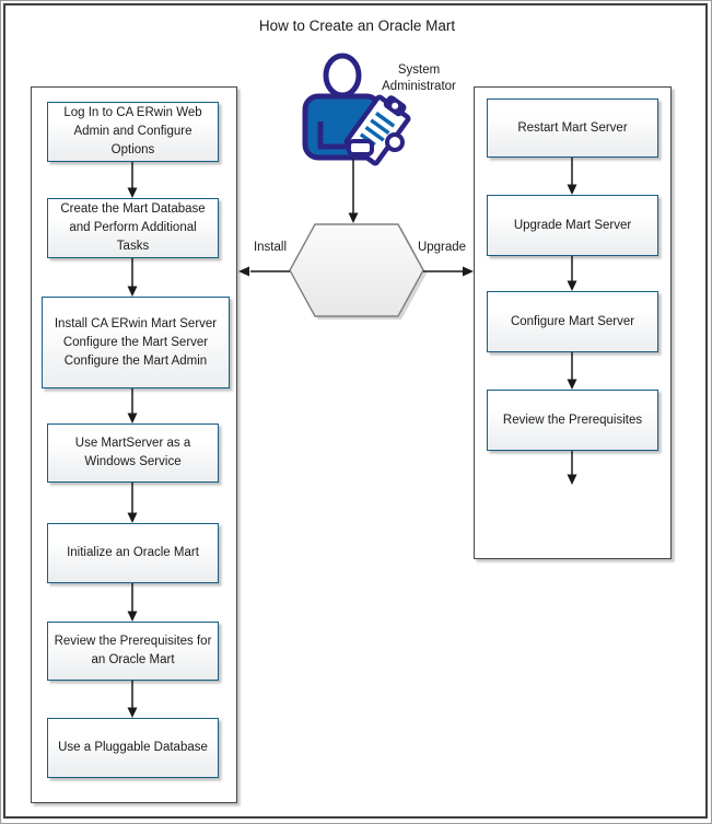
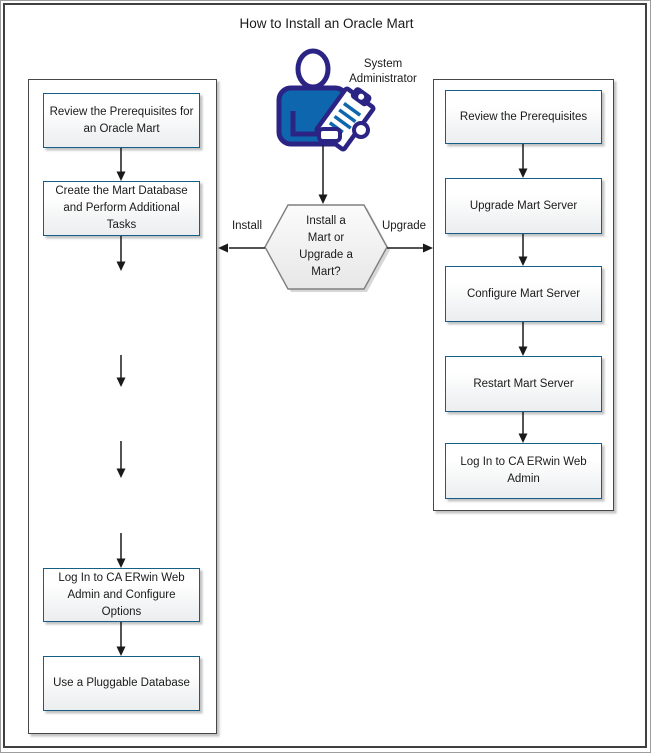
- How to Create an Oracle Mart
+ How to Install an Oracle Mart
  System
  Administrator
- Log In to CA ERwin Web Admin and Configure Options
+ Review the Prerequisites for an Oracle Mart
  Create the Mart Database and Perform Additional Tasks
- Install CA ERwin Mart Server
- Configure the Mart Server
- Configure the Mart Admin
- Use MartServer as a Windows Service
- Initialize an Oracle Mart
- Review the Prerequisites for an Oracle Mart
+ Log In to CA ERwin Web Admin and Configure Options
  Use a Pluggable Database
- Restart Mart Server
+ Review the Prerequisites
  Upgrade Mart Server
  Configure Mart Server
- Review the Prerequisites
+ Restart Mart Server
+ Log In to CA ERwin Web Admin
+ Install a
+ Mart or
+ Upgrade a
+ Mart?
  Install
  Upgrade
